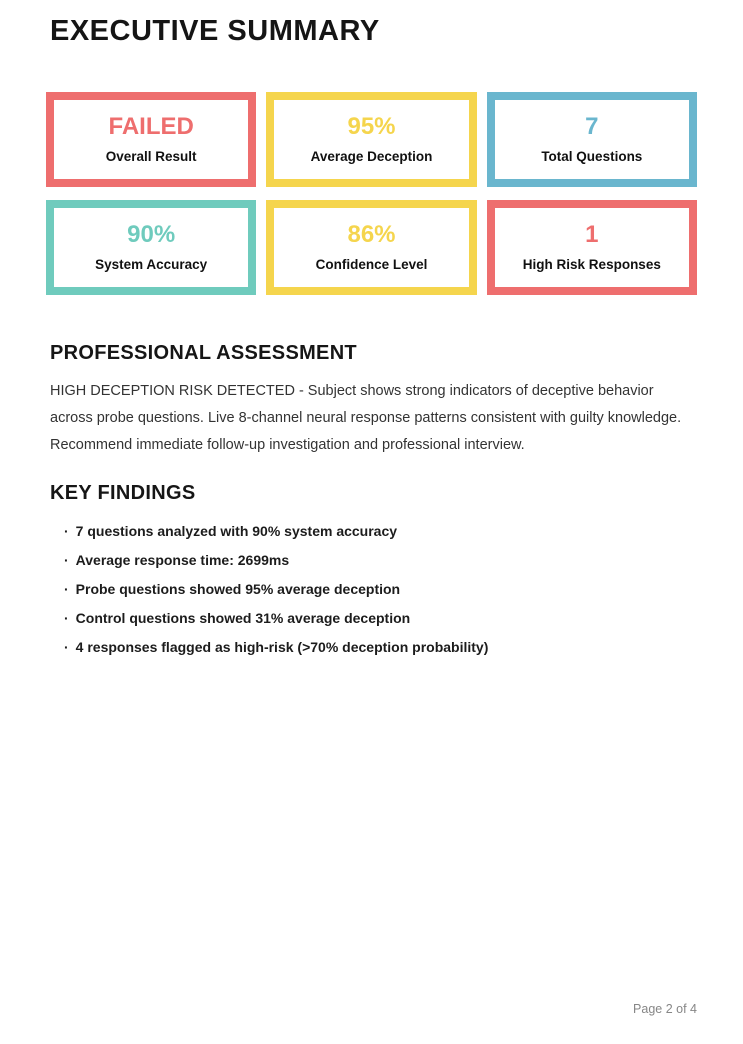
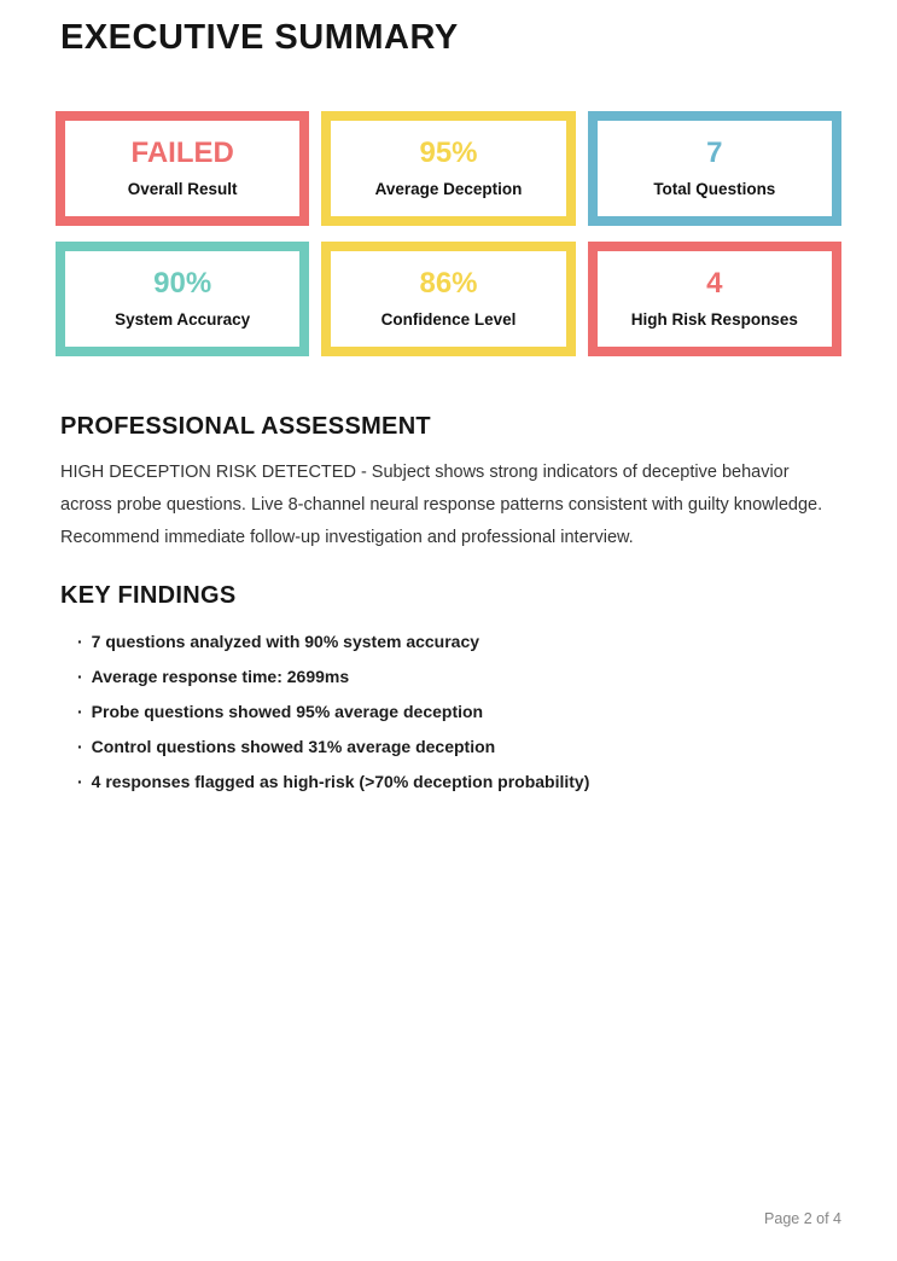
  EXECUTIVE SUMMARY
  FAILED
  Overall Result
  95%
  Average Deception
  7
  Total Questions
  90%
  System Accuracy
  86%
  Confidence Level
- 1
+ 4
  High Risk Responses
  PROFESSIONAL ASSESSMENT
  HIGH DECEPTION RISK DETECTED - Subject shows strong indicators of deceptive behavior across probe questions. Live 8-channel neural response patterns consistent with guilty knowledge. Recommend immediate follow-up investigation and professional interview.
  KEY FINDINGS
  · 7 questions analyzed with 90% system accuracy
  · Average response time: 2699ms
  · Probe questions showed 95% average deception
  · Control questions showed 31% average deception
  · 4 responses flagged as high-risk (>70% deception probability)
  Page 2 of 4
